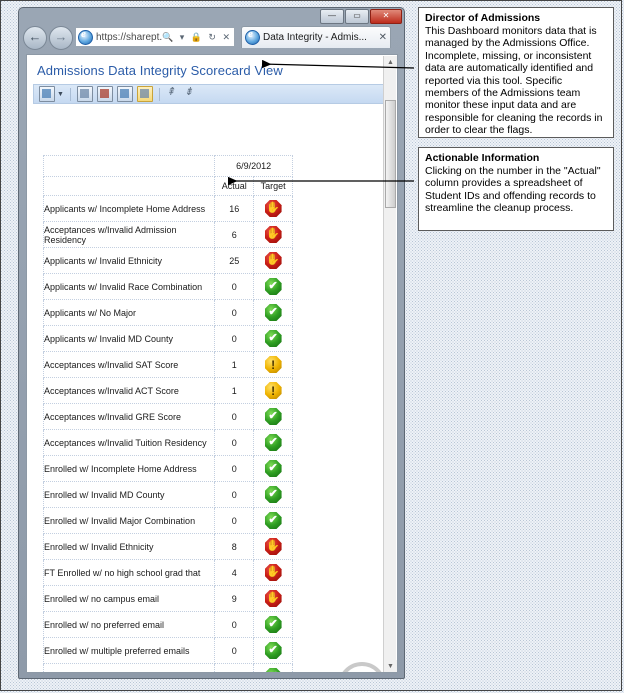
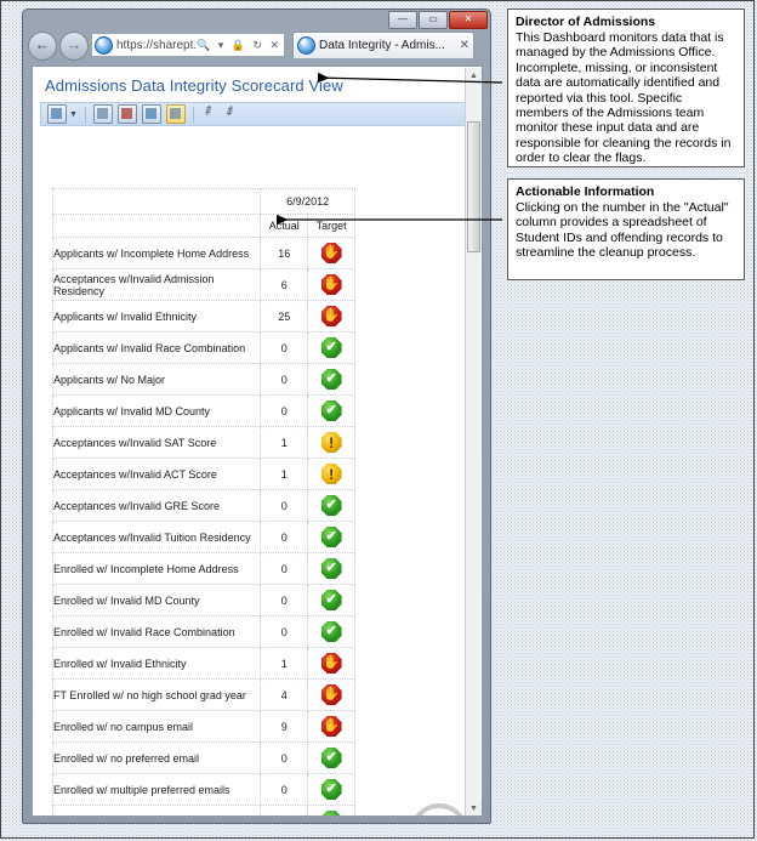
  —
  ▭
  ✕
  ←
  →
  https://sharept.
  🔍 ▾ 🔒 ↻ ✕
  Data Integrity - Admis...
  ✕
  Admissions Data Integrity Scorecard View
  ⇞
  ⇟
  	6/9/2012
  	Actual	Target
  Applicants w/ Incomplete Home Address	16	✋
  Acceptances w/Invalid Admission Residency	6	✋
  Applicants w/ Invalid Ethnicity	25	✋
  Applicants w/ Invalid Race Combination	0	✔
  Applicants w/ No Major	0	✔
  Applicants w/ Invalid MD County	0	✔
  Acceptances w/Invalid SAT Score	1	!
  Acceptances w/Invalid ACT Score	1	!
  Acceptances w/Invalid GRE Score	0	✔
  Acceptances w/Invalid Tuition Residency	0	✔
  Enrolled w/ Incomplete Home Address	0	✔
  Enrolled w/ Invalid MD County	0	✔
- Enrolled w/ Invalid Major Combination	0	✔
+ Enrolled w/ Invalid Race Combination	0	✔
- Enrolled w/ Invalid Ethnicity	8	✋
+ Enrolled w/ Invalid Ethnicity	1	✋
- FT Enrolled w/ no high school grad that	4	✋
+ FT Enrolled w/ no high school grad year	4	✋
  Enrolled w/ no campus email	9	✋
  Enrolled w/ no preferred email	0	✔
  Enrolled w/ multiple preferred emails	0	✔
  Director of Admissions
  This Dashboard monitors data that is managed by the Admissions Office. Incomplete, missing, or inconsistent data are automatically identified and reported via this tool. Specific members of the Admissions team monitor these input data and are responsible for cleaning the records in order to clear the flags.
  Actionable Information
  Clicking on the number in the "Actual" column provides a spreadsheet of Student IDs and offending records to streamline the cleanup process.
